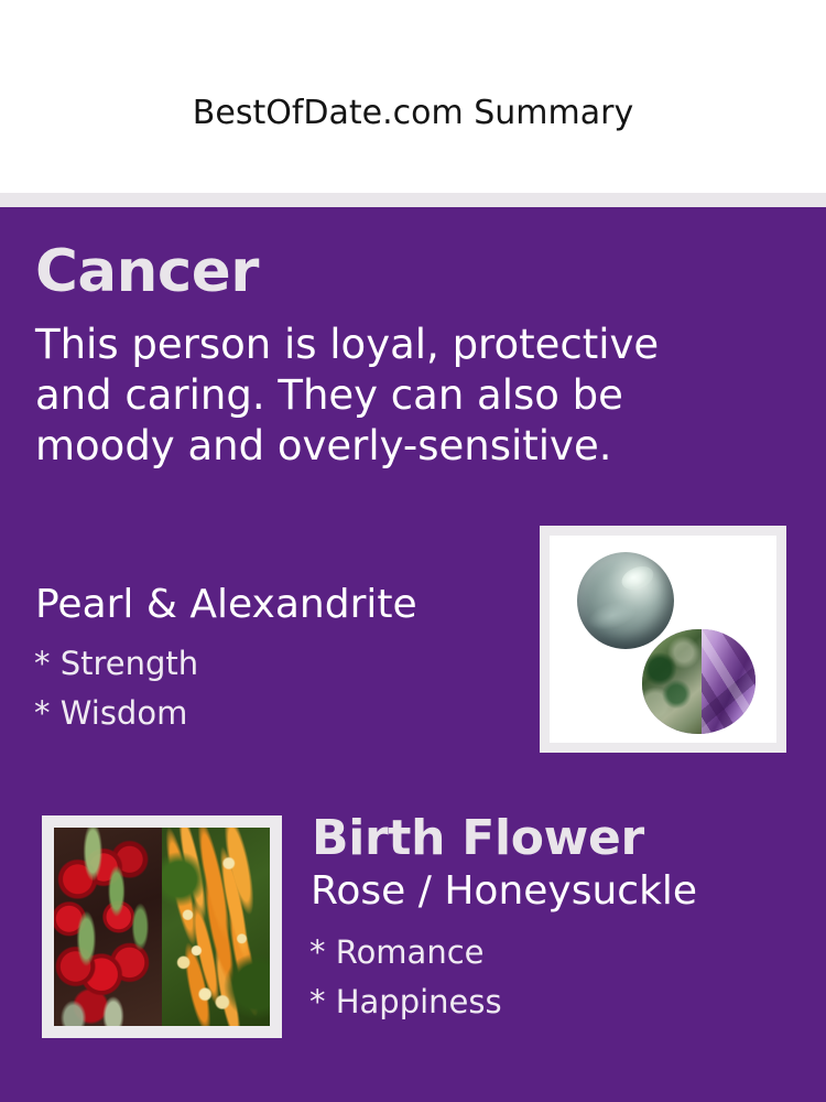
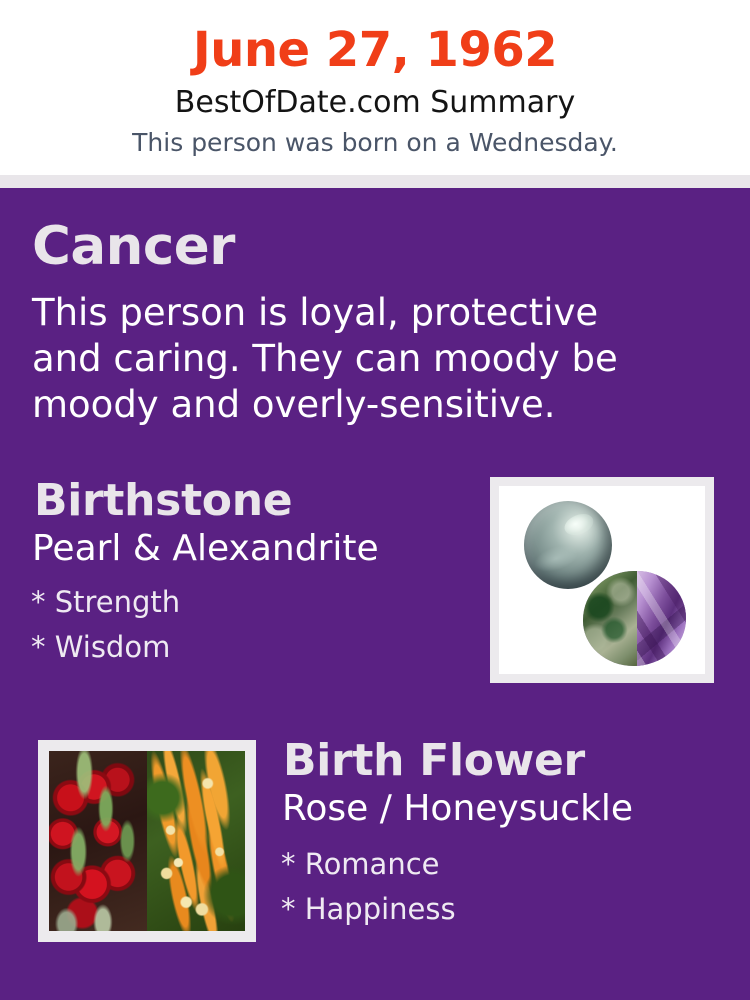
+ June 27, 1962
  BestOfDate.com Summary
+ This person was born on a Wednesday.
  Cancer
- This person is loyal, protective and caring. They can also be moody and overly-sensitive.
+ This person is loyal, protective and caring. They can moody be moody and overly-sensitive.
+ Birthstone
  Pearl & Alexandrite
  * Strength
  * Wisdom
  Birth Flower
  Rose / Honeysuckle
  * Romance
  * Happiness
